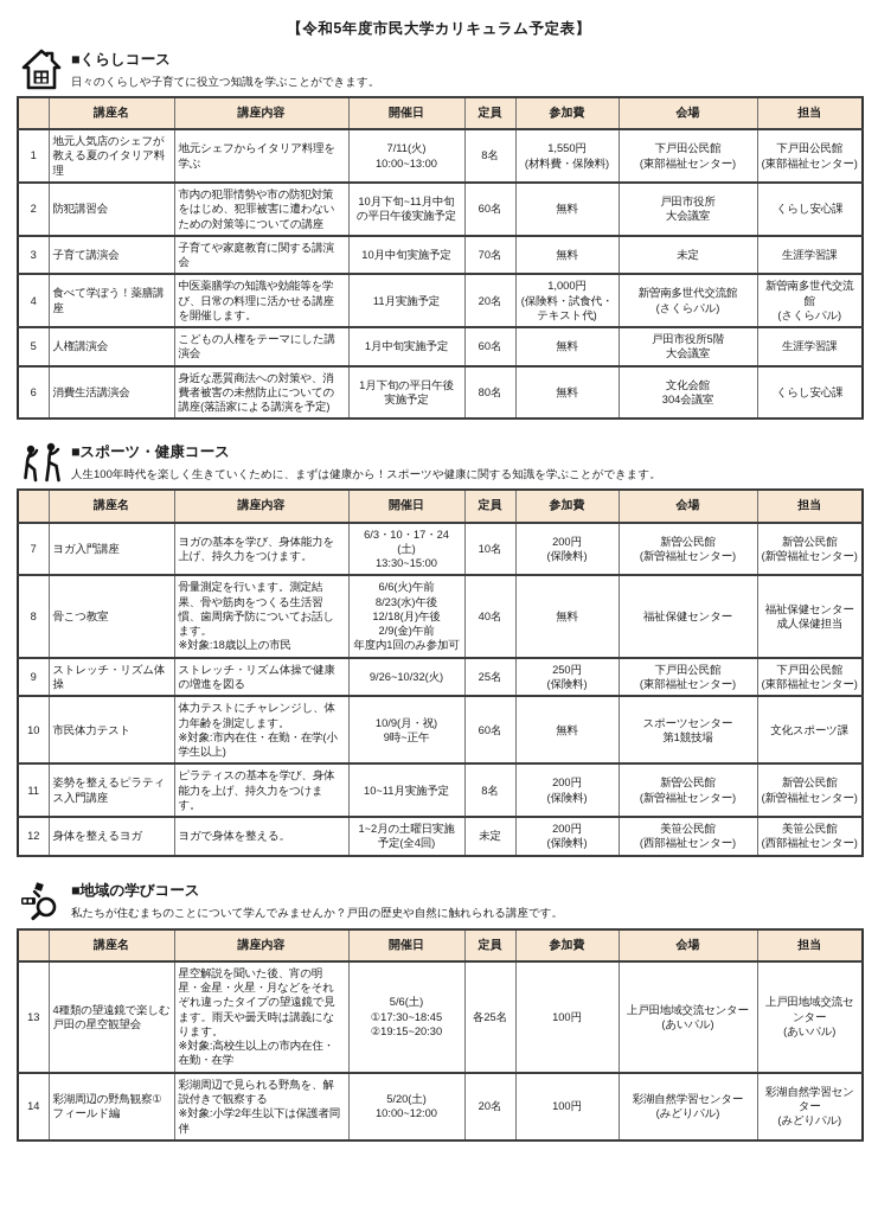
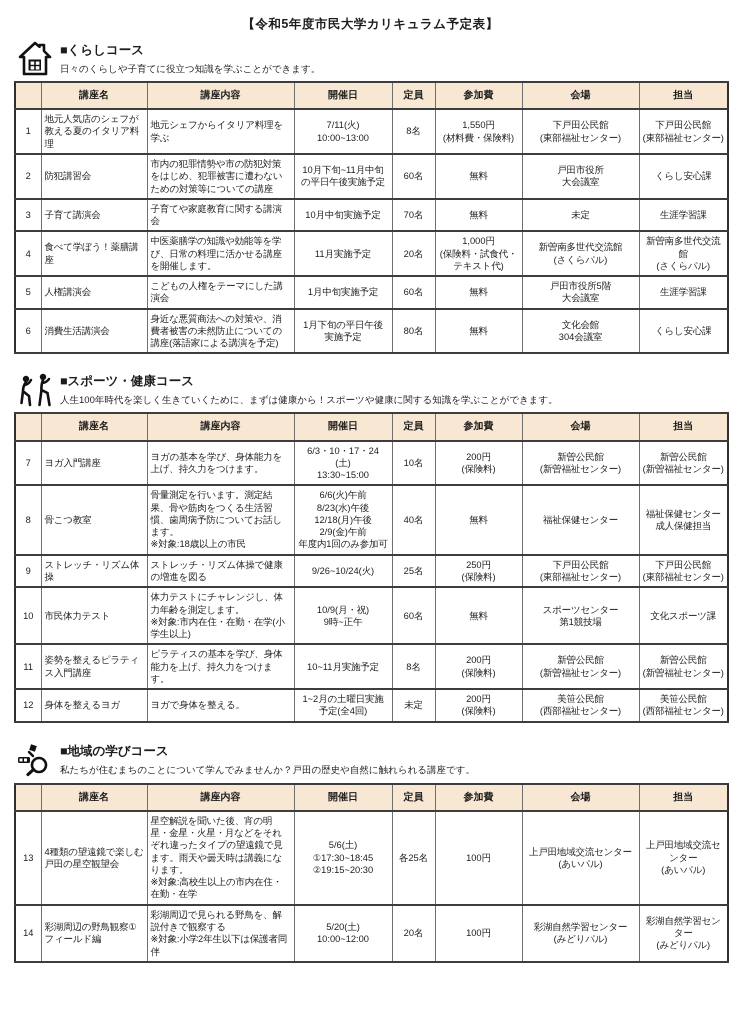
  【令和5年度市民大学カリキュラム予定表】
  ■くらしコース
  日々のくらしや子育てに役立つ知識を学ぶことができます。
  	講座名	講座内容	開催日	定員	参加費	会場	担当
  1	地元人気店のシェフが教える夏のイタリア料理	地元シェフからイタリア料理を学ぶ	7/11(火) 10:00~13:00	8名	1,550円 (材料費・保険料)	下戸田公民館 (東部福祉センター)	下戸田公民館 (東部福祉センター)
  2	防犯講習会	市内の犯罪情勢や市の防犯対策をはじめ、犯罪被害に遭わないための対策等についての講座	10月下旬~11月中旬 の平日午後実施予定	60名	無料	戸田市役所 大会議室	くらし安心課
  3	子育て講演会	子育てや家庭教育に関する講演会	10月中旬実施予定	70名	無料	未定	生涯学習課
  4	食べて学ぼう！薬膳講座	中医薬膳学の知識や効能等を学び、日常の料理に活かせる講座を開催します。	11月実施予定	20名	1,000円 (保険料・試食代・ テキスト代)	新曽南多世代交流館 (さくらパル)	新曽南多世代交流館 (さくらパル)
  5	人権講演会	こどもの人権をテーマにした講演会	1月中旬実施予定	60名	無料	戸田市役所5階 大会議室	生涯学習課
  6	消費生活講演会	身近な悪質商法への対策や、消費者被害の未然防止についての講座(落語家による講演を予定)	1月下旬の平日午後 実施予定	80名	無料	文化会館 304会議室	くらし安心課
  ■スポーツ・健康コース
  人生100年時代を楽しく生きていくために、まずは健康から！スポーツや健康に関する知識を学ぶことができます。
  	講座名	講座内容	開催日	定員	参加費	会場	担当
  7	ヨガ入門講座	ヨガの基本を学び、身体能力を上げ、持久力をつけます。	6/3・10・17・24 (土) 13:30~15:00	10名	200円 (保険料)	新曽公民館 (新曽福祉センター)	新曽公民館 (新曽福祉センター)
  8	骨こつ教室	骨量測定を行います。測定結果、骨や筋肉をつくる生活習慣、歯周病予防についてお話します。 ※対象:18歳以上の市民	6/6(火)午前 8/23(水)午後 12/18(月)午後 2/9(金)午前 年度内1回のみ参加可	40名	無料	福祉保健センター	福祉保健センター 成人保健担当
- 9	ストレッチ・リズム体操	ストレッチ・リズム体操で健康の増進を図る	9/26~10/32(火)	25名	250円 (保険料)	下戸田公民館 (東部福祉センター)	下戸田公民館 (東部福祉センター)
+ 9	ストレッチ・リズム体操	ストレッチ・リズム体操で健康の増進を図る	9/26~10/24(火)	25名	250円 (保険料)	下戸田公民館 (東部福祉センター)	下戸田公民館 (東部福祉センター)
  10	市民体力テスト	体力テストにチャレンジし、体力年齢を測定します。 ※対象:市内在住・在勤・在学(小学生以上)	10/9(月・祝) 9時~正午	60名	無料	スポーツセンター 第1競技場	文化スポーツ課
  11	姿勢を整えるピラティス入門講座	ピラティスの基本を学び、身体能力を上げ、持久力をつけます。	10~11月実施予定	8名	200円 (保険料)	新曽公民館 (新曽福祉センター)	新曽公民館 (新曽福祉センター)
  12	身体を整えるヨガ	ヨガで身体を整える。	1~2月の土曜日実施 予定(全4回)	未定	200円 (保険料)	美笹公民館 (西部福祉センター)	美笹公民館 (西部福祉センター)
  ■地域の学びコース
  私たちが住むまちのことについて学んでみませんか？戸田の歴史や自然に触れられる講座です。
  	講座名	講座内容	開催日	定員	参加費	会場	担当
  13	4種類の望遠鏡で楽しむ戸田の星空観望会	星空解説を聞いた後、宵の明星・金星・火星・月などをそれぞれ違ったタイプの望遠鏡で見ます。雨天や曇天時は講義になります。 ※対象:高校生以上の市内在住・在勤・在学	5/6(土) ①17:30~18:45 ②19:15~20:30	各25名	100円	上戸田地域交流センター (あいパル)	上戸田地域交流センター (あいパル)
  14	彩湖周辺の野鳥観察① フィールド編	彩湖周辺で見られる野鳥を、解説付きで観察する ※対象:小学2年生以下は保護者同伴	5/20(土) 10:00~12:00	20名	100円	彩湖自然学習センター (みどりパル)	彩湖自然学習センター (みどりパル)
